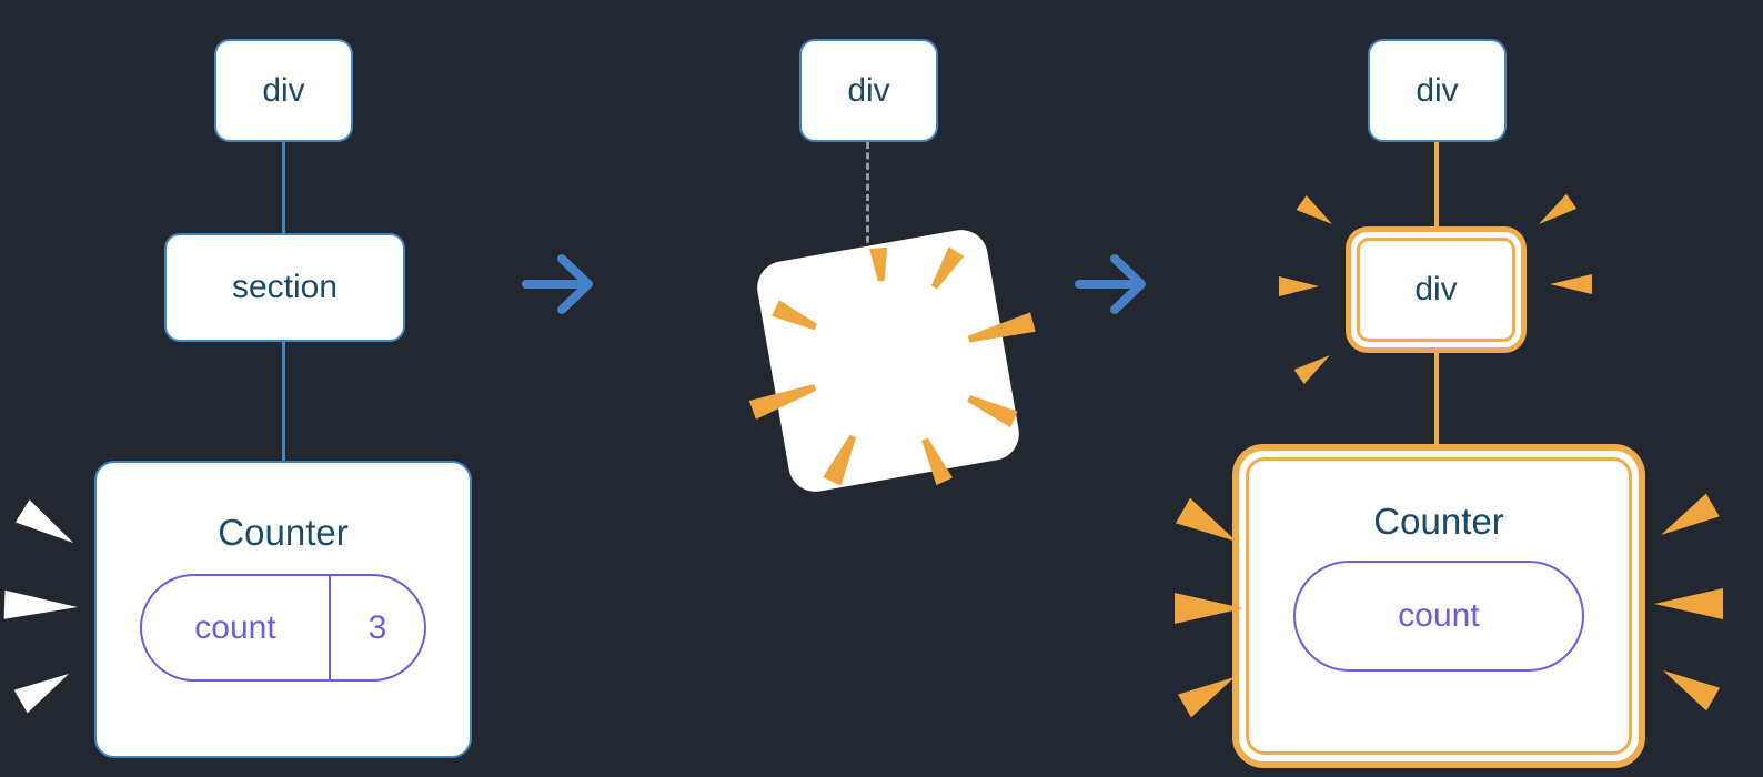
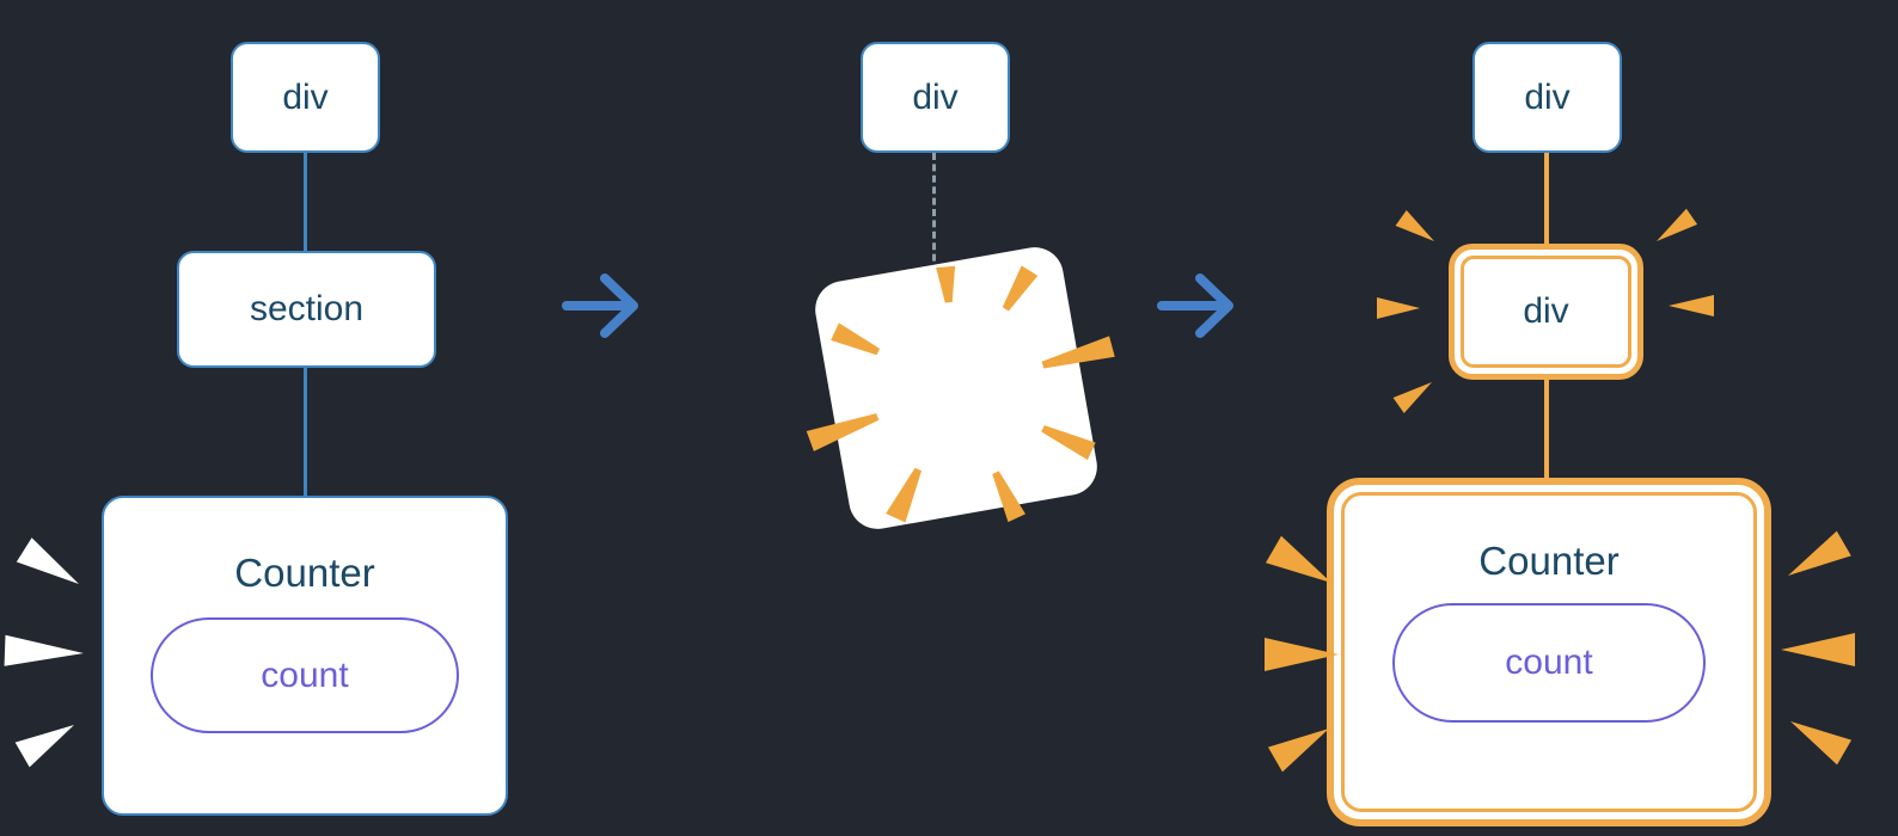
  div
  section
  Counter
  count
- 3
  div
  div
  div
  Counter
  count
